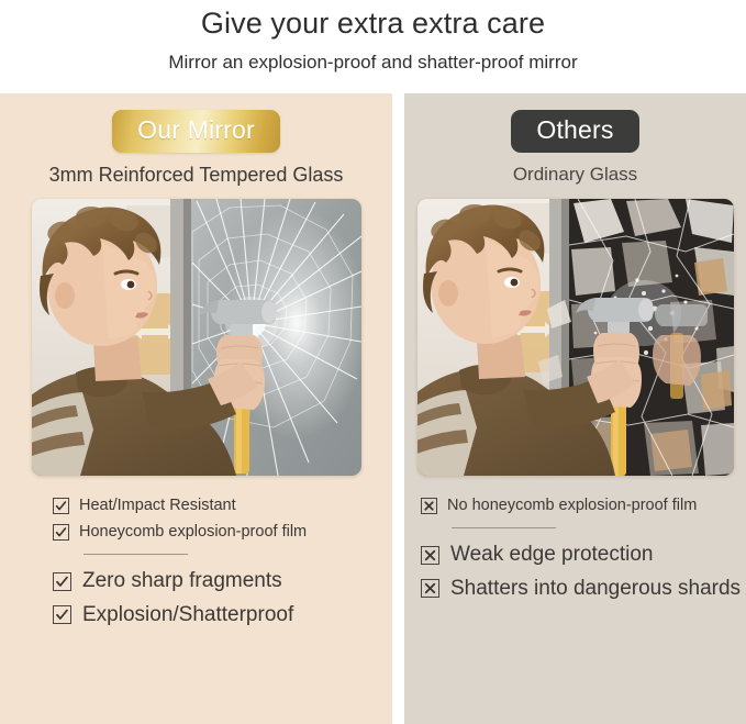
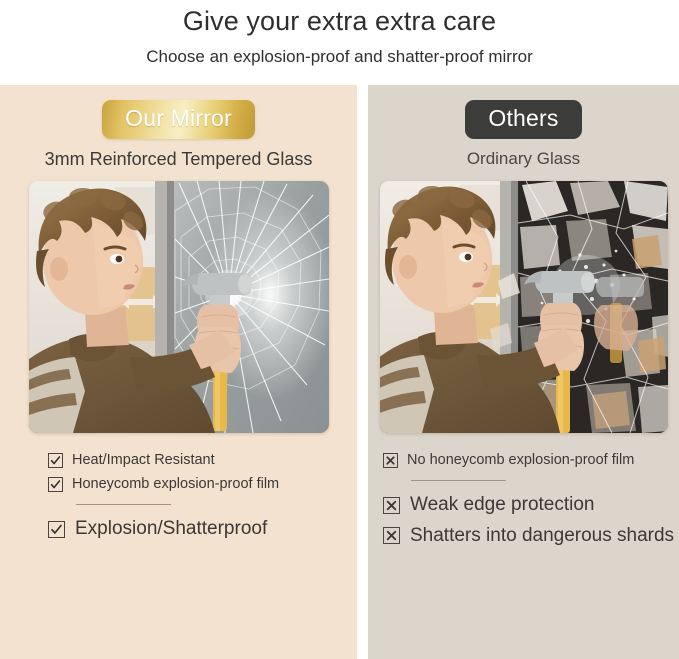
  Give your extra extra care
- Mirror an explosion-proof and shatter-proof mirror
+ Choose an explosion-proof and shatter-proof mirror
  Our Mirror
  3mm Reinforced Tempered Glass
  Heat/Impact Resistant
  Honeycomb explosion-proof film
- Zero sharp fragments
  Explosion/Shatterproof
  Others
  Ordinary Glass
  No honeycomb explosion-proof film
  Weak edge protection
  Shatters into dangerous shards
